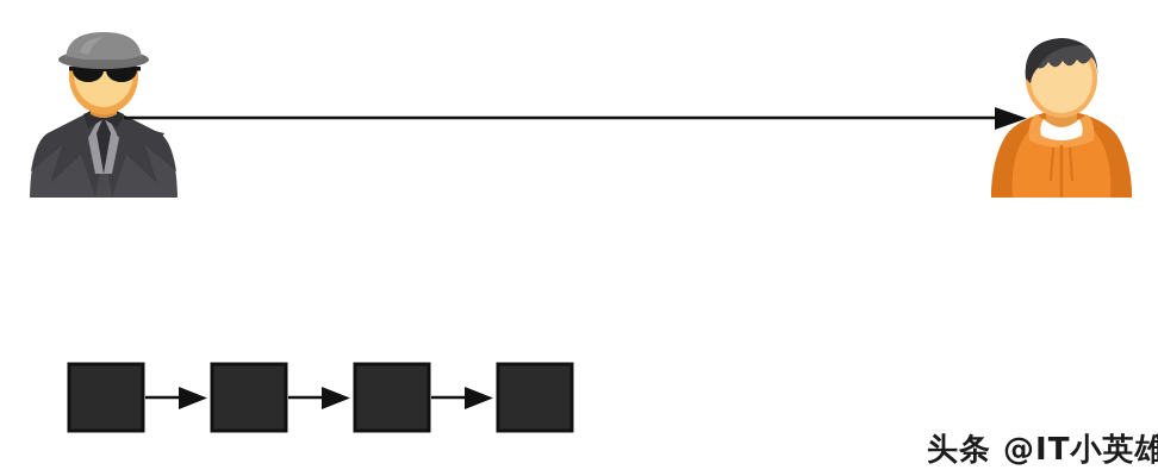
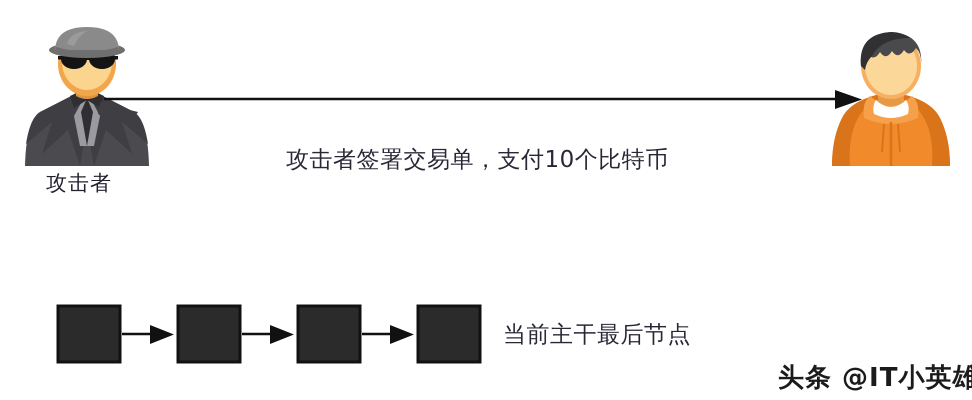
+ 攻击者
+ 攻击者签署交易单，支付10个比特币
+ 当前主干最后节点
  头条 @IT小英雄
